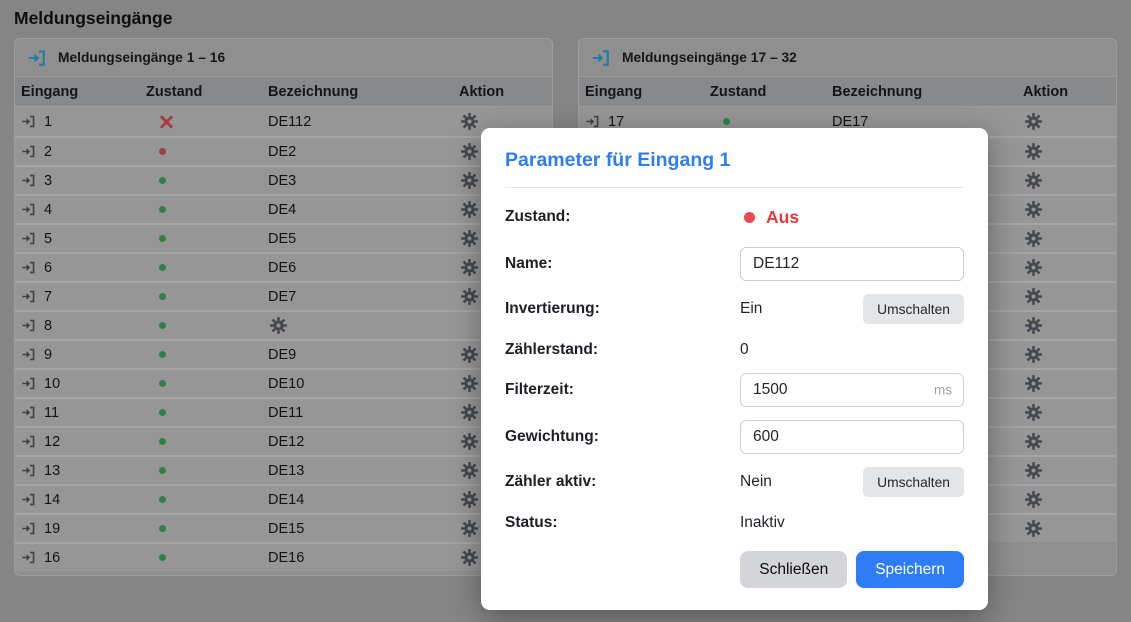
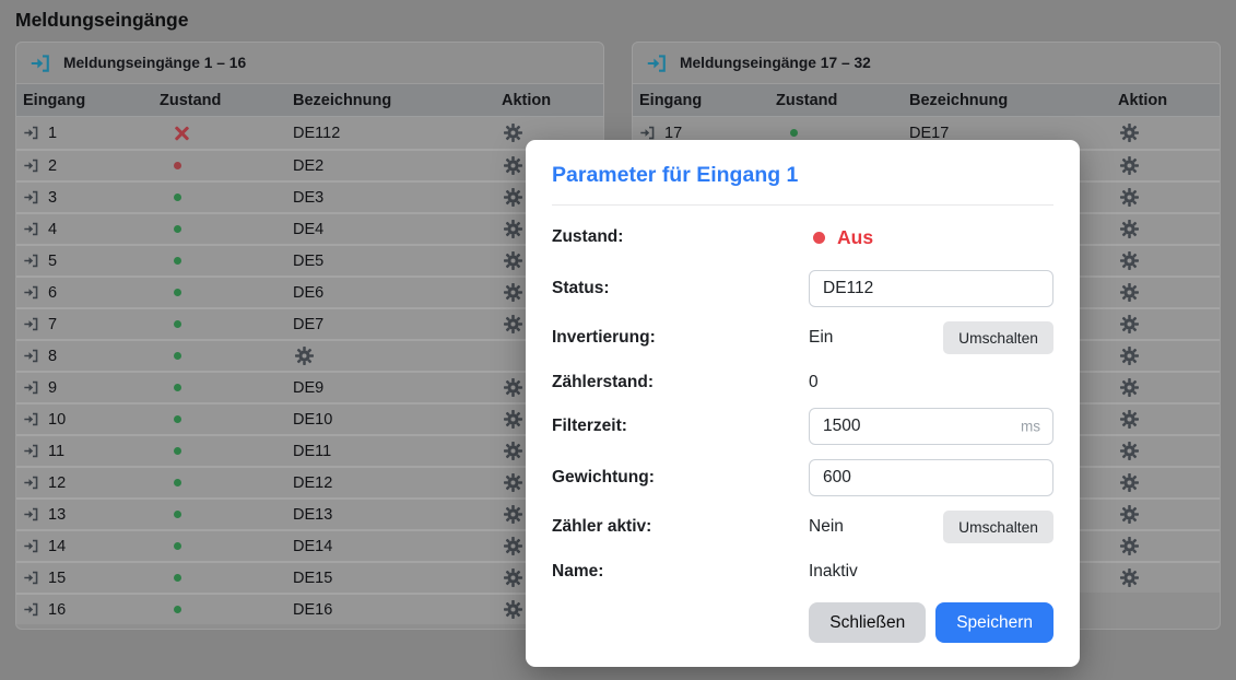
  Meldungseingänge
  Meldungseingänge 1 – 16
  Eingang
  Zustand
  Bezeichnung
  Aktion
  1
  DE112
  2
  DE2
  3
  DE3
  4
  DE4
  5
  DE5
  6
  DE6
  7
  DE7
  8
  9
  DE9
  10
  DE10
  11
  DE11
  12
  DE12
  13
  DE13
  14
  DE14
- 19
+ 15
  DE15
  16
  DE16
  Meldungseingänge 17 – 32
  Eingang
  Zustand
  Bezeichnung
  Aktion
  17
  DE17
  Parameter für Eingang 1
  Zustand:
  Aus
- Name:
+ Status:
  DE112
  Invertierung:
  Ein
  Umschalten
  Zählerstand:
  0
  Filterzeit:
  1500
  ms
  Gewichtung:
  600
  Zähler aktiv:
  Nein
  Umschalten
- Status:
+ Name:
  Inaktiv
  Schließen
  Speichern
